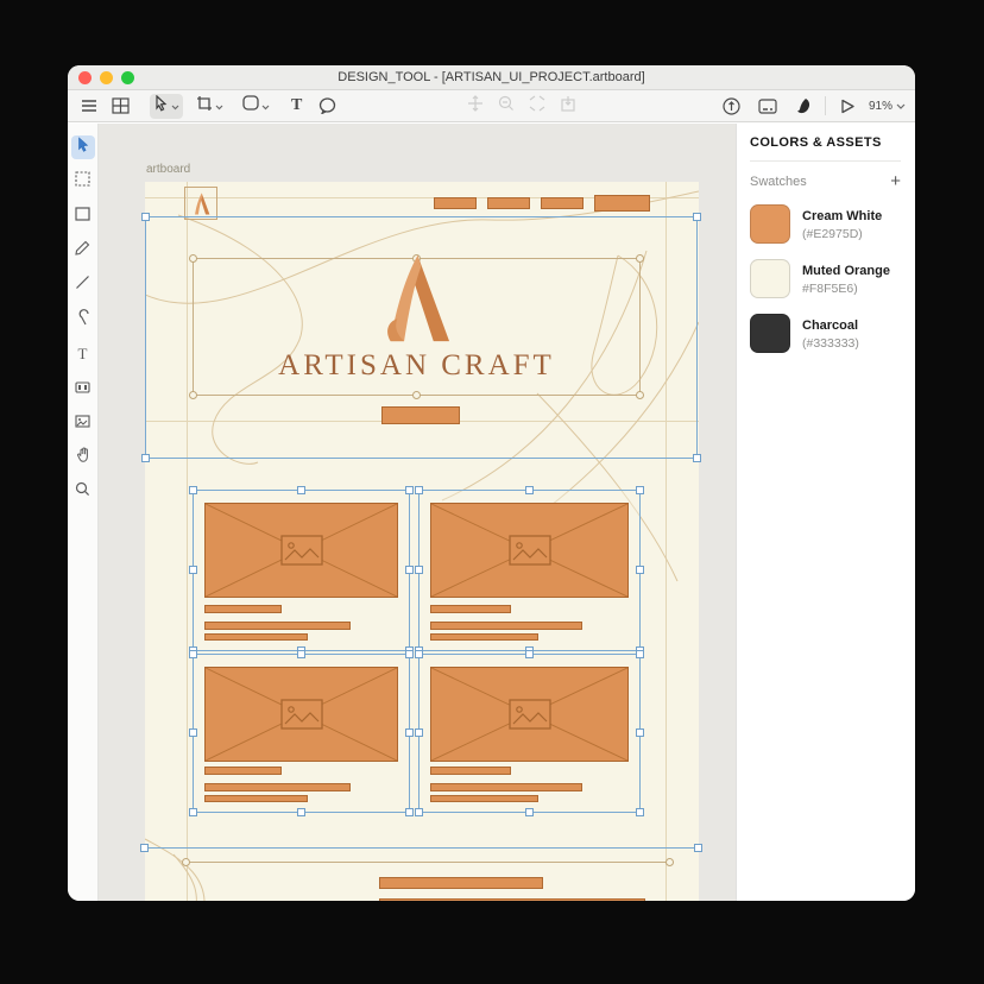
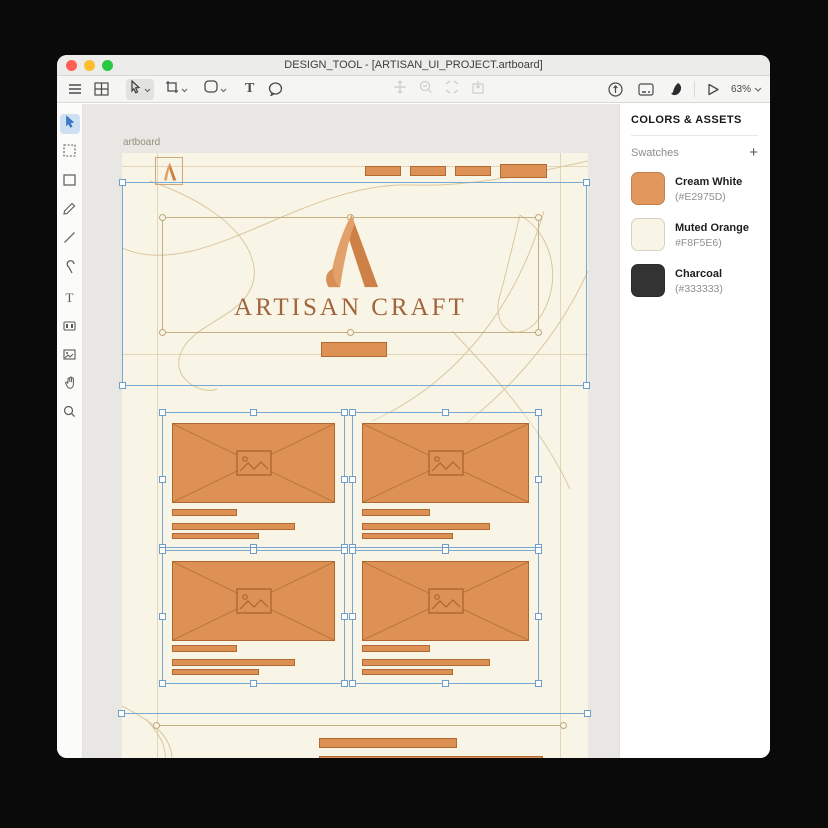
  DESIGN_TOOL - [ARTISAN_UI_PROJECT.artboard]
  T
- 91%
+ 63%
  T
  artboard
  ARTISAN CRAFT
  COLORS & ASSETS
  Swatches
  +
  Cream White
  (#E2975D)
  Muted Orange
  #F8F5E6)
  Charcoal
  (#333333)
